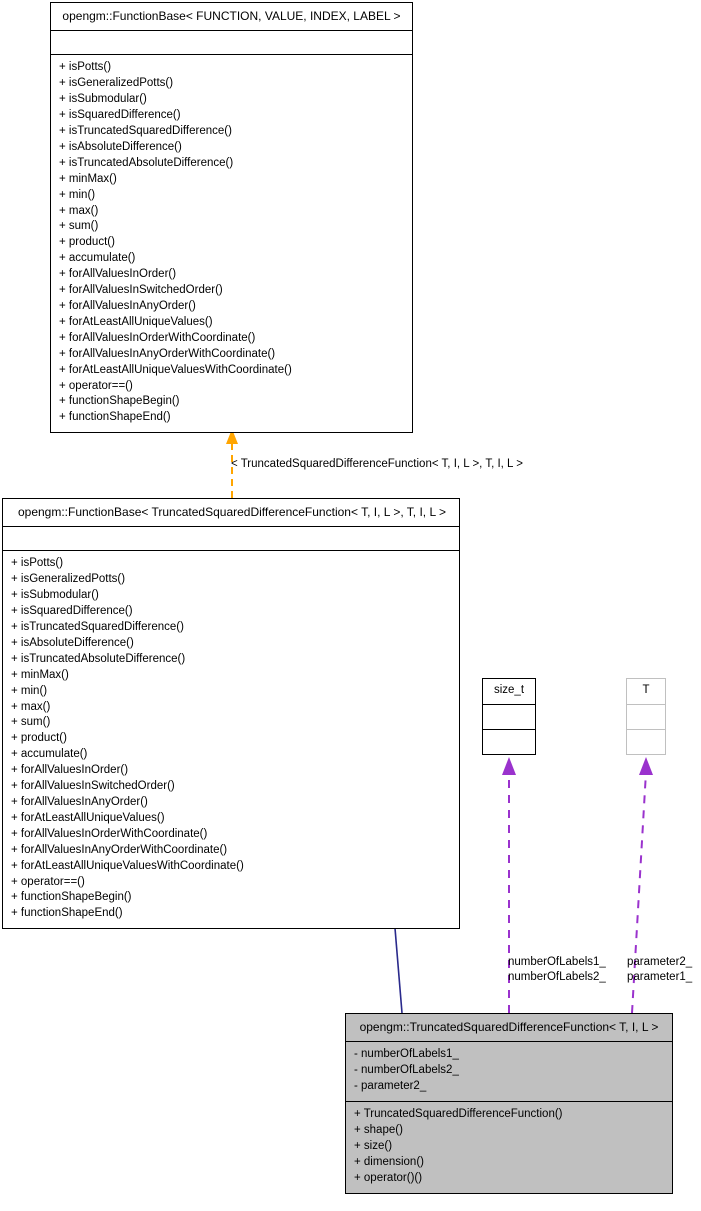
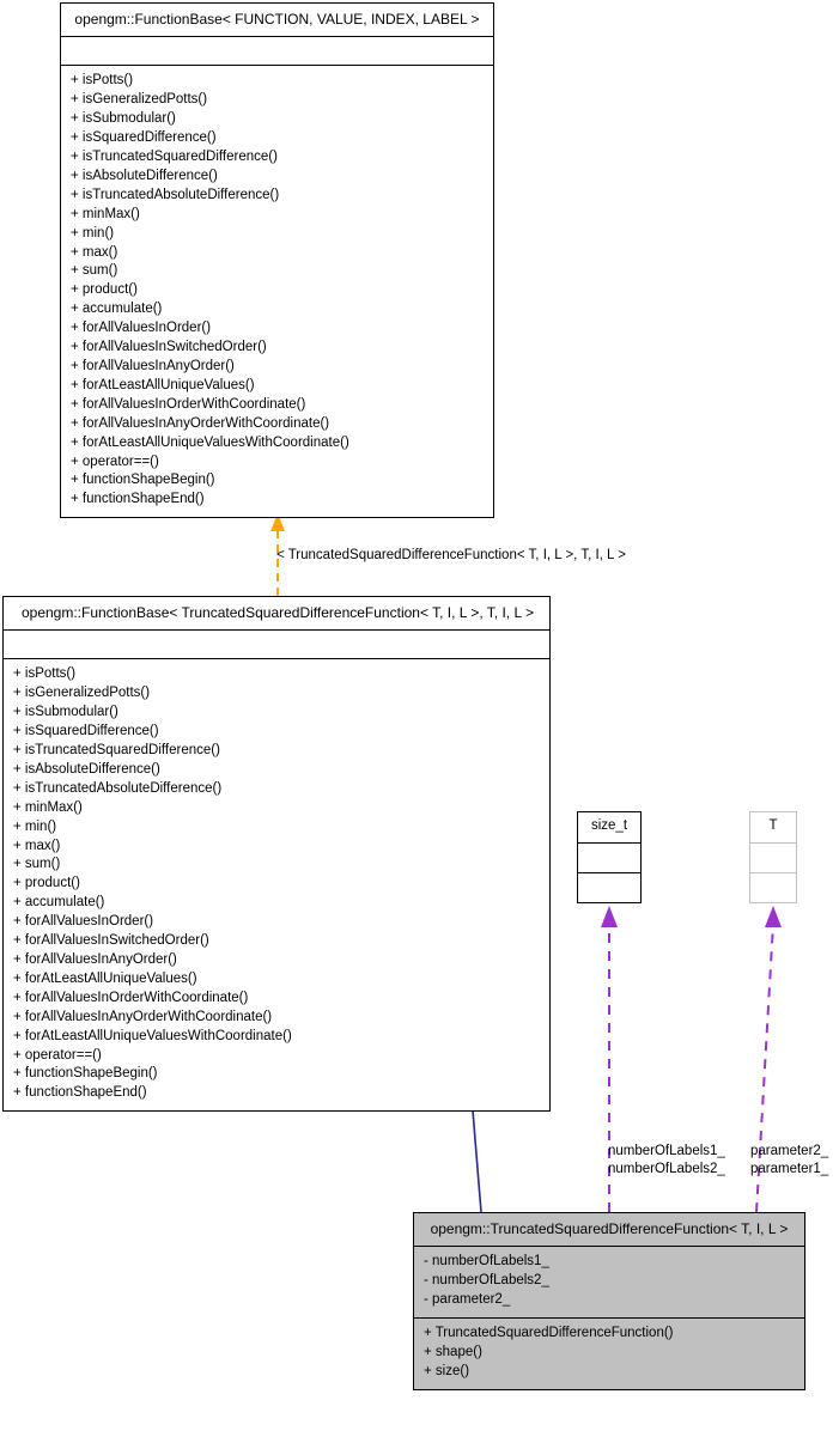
  opengm::FunctionBase< FUNCTION, VALUE, INDEX, LABEL >
  + isPotts()
  + isGeneralizedPotts()
  + isSubmodular()
  + isSquaredDifference()
  + isTruncatedSquaredDifference()
  + isAbsoluteDifference()
  + isTruncatedAbsoluteDifference()
  + minMax()
  + min()
  + max()
  + sum()
  + product()
  + accumulate()
  + forAllValuesInOrder()
  + forAllValuesInSwitchedOrder()
  + forAllValuesInAnyOrder()
  + forAtLeastAllUniqueValues()
  + forAllValuesInOrderWithCoordinate()
  + forAllValuesInAnyOrderWithCoordinate()
  + forAtLeastAllUniqueValuesWithCoordinate()
  + operator==()
  + functionShapeBegin()
  + functionShapeEnd()
  opengm::FunctionBase< TruncatedSquaredDifferenceFunction< T, I, L >, T, I, L >
  + isPotts()
  + isGeneralizedPotts()
  + isSubmodular()
  + isSquaredDifference()
  + isTruncatedSquaredDifference()
  + isAbsoluteDifference()
  + isTruncatedAbsoluteDifference()
  + minMax()
  + min()
  + max()
  + sum()
  + product()
  + accumulate()
  + forAllValuesInOrder()
  + forAllValuesInSwitchedOrder()
  + forAllValuesInAnyOrder()
  + forAtLeastAllUniqueValues()
  + forAllValuesInOrderWithCoordinate()
  + forAllValuesInAnyOrderWithCoordinate()
  + forAtLeastAllUniqueValuesWithCoordinate()
  + operator==()
  + functionShapeBegin()
  + functionShapeEnd()
  size_t
  T
  opengm::TruncatedSquaredDifferenceFunction< T, I, L >
  - numberOfLabels1_
  - numberOfLabels2_
  - parameter2_
  + TruncatedSquaredDifferenceFunction()
  + shape()
  + size()
- + dimension()
- + operator()()
  < TruncatedSquaredDifferenceFunction< T, I, L >, T, I, L >
  numberOfLabels1_
  numberOfLabels2_
  parameter2_
  parameter1_
